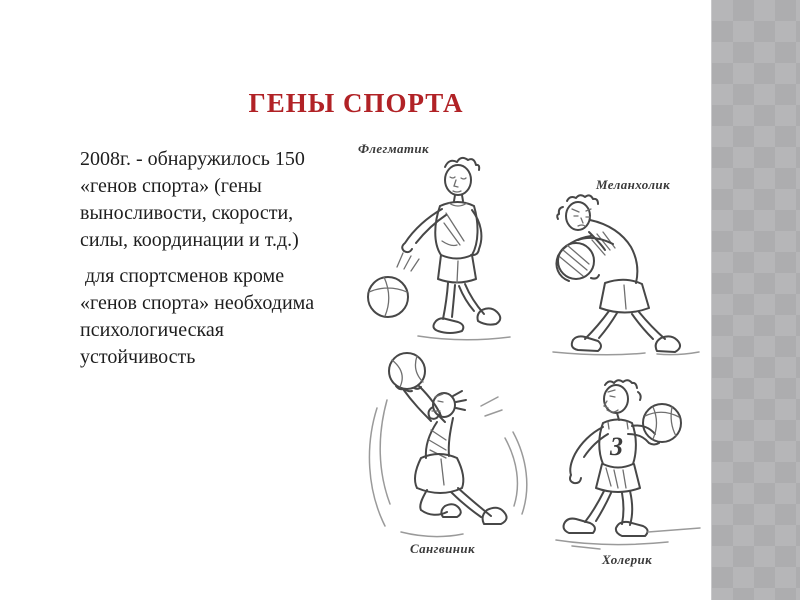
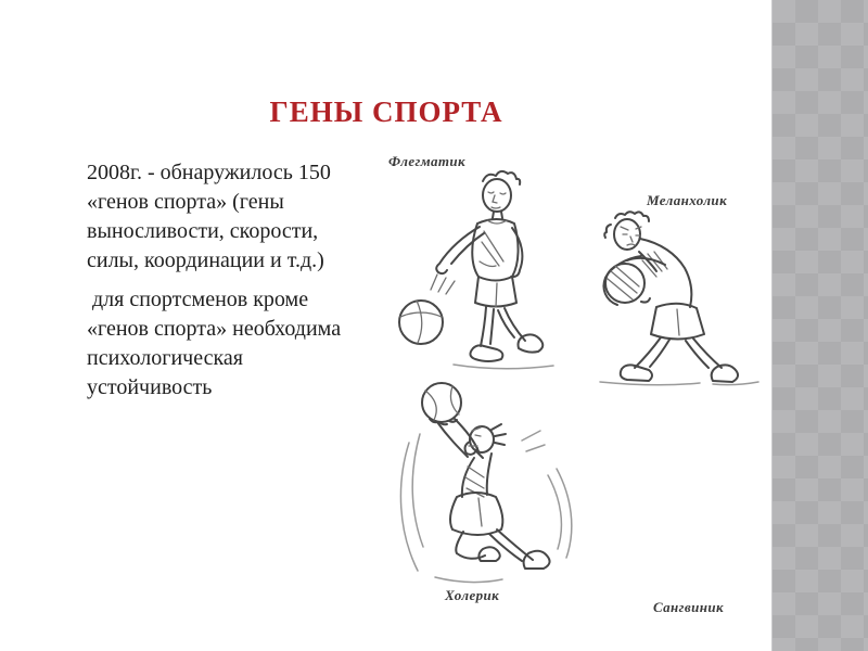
  ГЕНЫ СПОРТА
  2008г. - обнаружилось 150
  «генов спорта» (гены
  выносливости, скорости,
  силы, координации и т.д.)
  для спортсменов кроме
  «генов спорта» необходима
  психологическая
  устойчивость
  Флегматик
  Меланхолик
- Сангвиник
+ Холерик
- 3
- Холерик
+ Сангвиник
